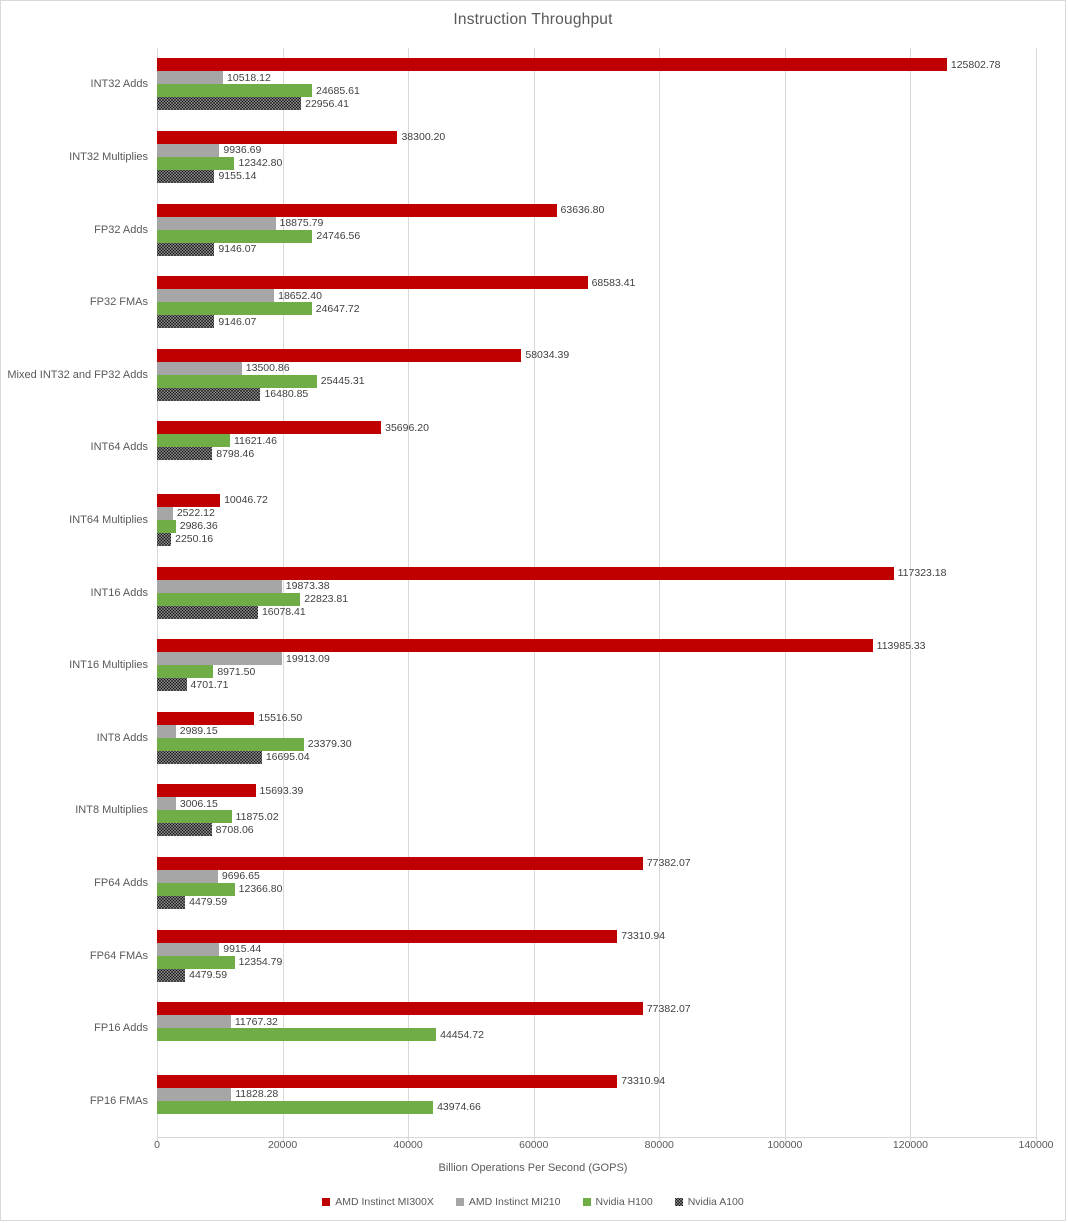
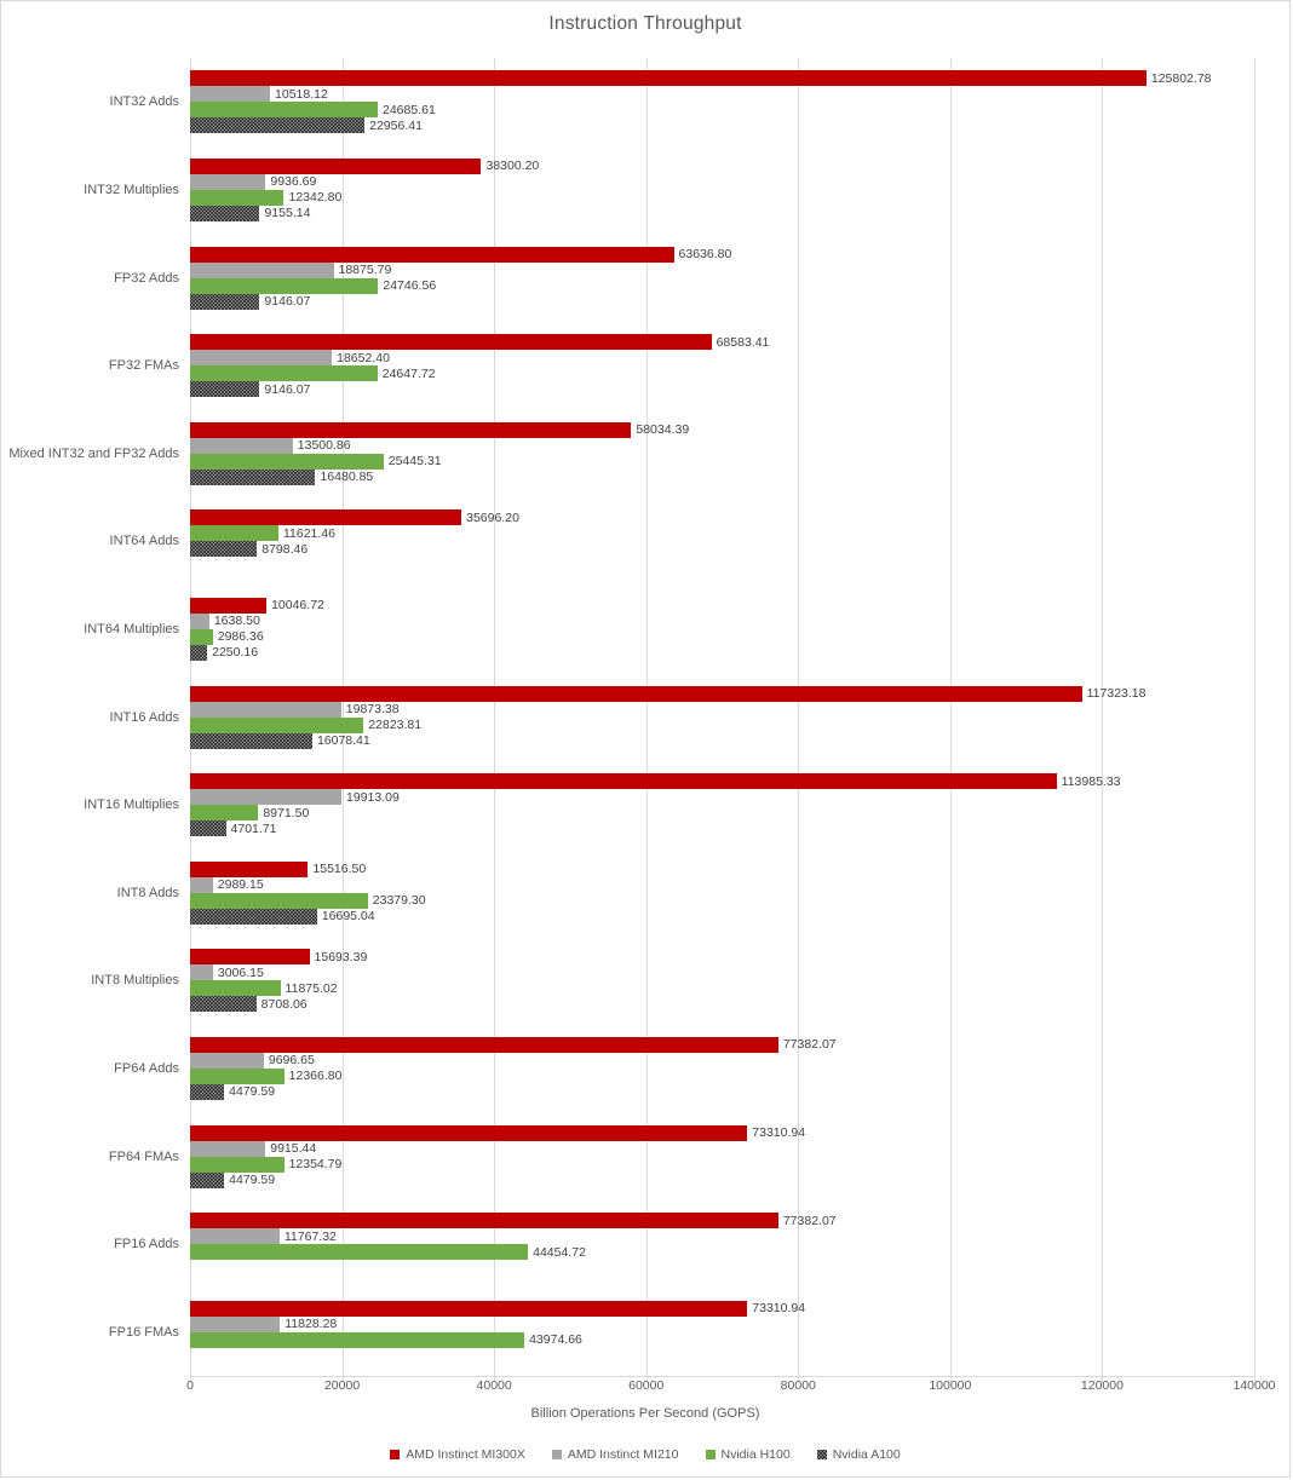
  Instruction Throughput
  INT32 Adds
  125802.78
  10518.12
  24685.61
  22956.41
  INT32 Multiplies
  38300.20
  9936.69
  12342.80
  9155.14
  FP32 Adds
  63636.80
  18875.79
  24746.56
  9146.07
  FP32 FMAs
  68583.41
  18652.40
  24647.72
  9146.07
  Mixed INT32 and FP32 Adds
  58034.39
  13500.86
  25445.31
  16480.85
  INT64 Adds
  35696.20
  11621.46
  8798.46
  INT64 Multiplies
  10046.72
- 2522.12
+ 1638.50
  2986.36
  2250.16
  INT16 Adds
  117323.18
  19873.38
  22823.81
  16078.41
  INT16 Multiplies
  113985.33
  19913.09
  8971.50
  4701.71
  INT8 Adds
  15516.50
  2989.15
  23379.30
  16695.04
  INT8 Multiplies
  15693.39
  3006.15
  11875.02
  8708.06
  FP64 Adds
  77382.07
  9696.65
  12366.80
  4479.59
  FP64 FMAs
  73310.94
  9915.44
  12354.79
  4479.59
  FP16 Adds
  77382.07
  11767.32
  44454.72
  FP16 FMAs
  73310.94
  11828.28
  43974.66
  0
  20000
  40000
  60000
  80000
  100000
  120000
  140000
  Billion Operations Per Second (GOPS)
  AMD Instinct MI300X
  AMD Instinct MI210
  Nvidia H100
  Nvidia A100
